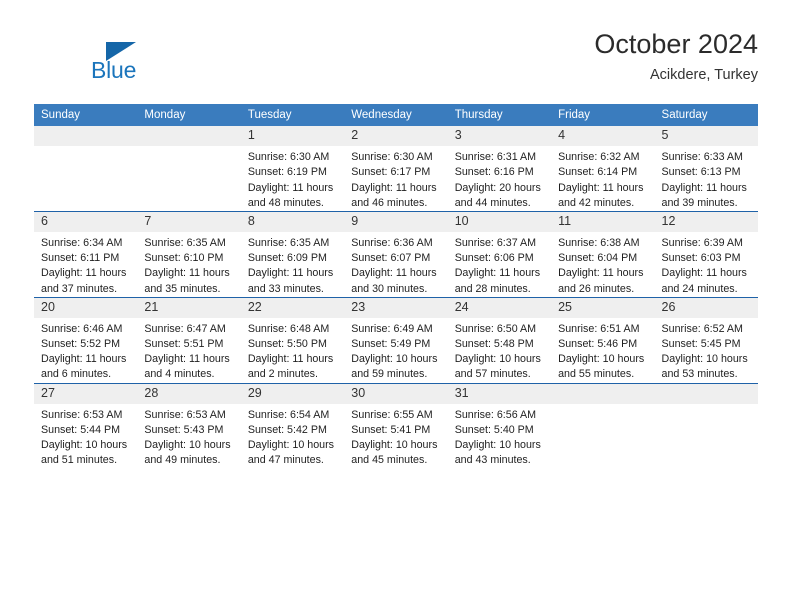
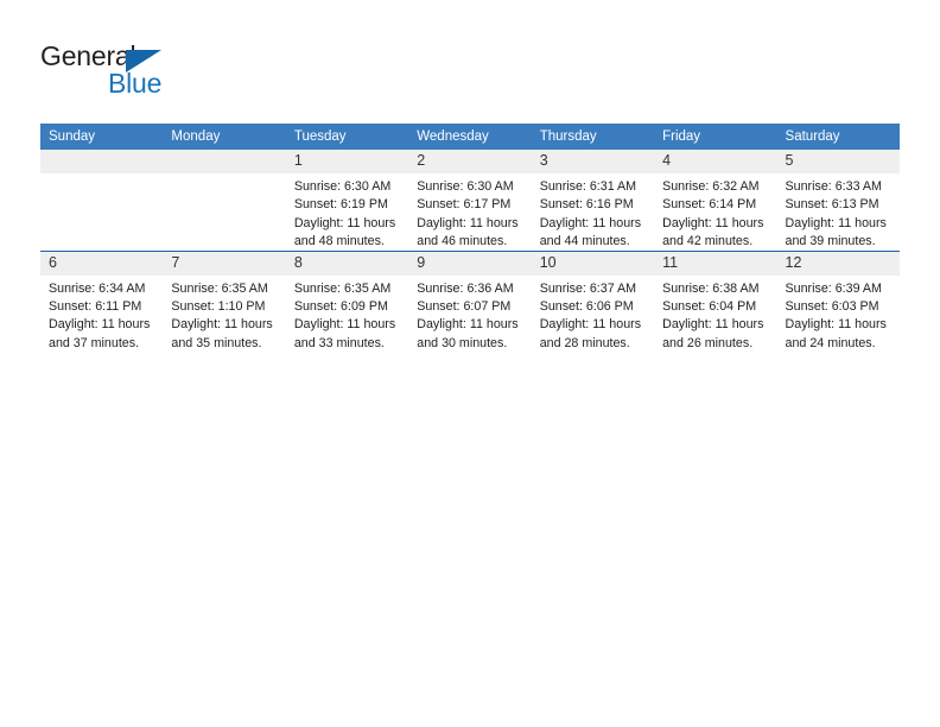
+ General
  Blue
- October 2024
- Acikdere, Turkey
  Sunday	Monday	Tuesday	Wednesday	Thursday	Friday	Saturday
- 		1Sunrise: 6:30 AMSunset: 6:19 PMDaylight: 11 hours and 48 minutes.	2Sunrise: 6:30 AMSunset: 6:17 PMDaylight: 11 hours and 46 minutes.	3Sunrise: 6:31 AMSunset: 6:16 PMDaylight: 20 hours and 44 minutes.	4Sunrise: 6:32 AMSunset: 6:14 PMDaylight: 11 hours and 42 minutes.	5Sunrise: 6:33 AMSunset: 6:13 PMDaylight: 11 hours and 39 minutes.
+ 		1Sunrise: 6:30 AMSunset: 6:19 PMDaylight: 11 hours and 48 minutes.	2Sunrise: 6:30 AMSunset: 6:17 PMDaylight: 11 hours and 46 minutes.	3Sunrise: 6:31 AMSunset: 6:16 PMDaylight: 11 hours and 44 minutes.	4Sunrise: 6:32 AMSunset: 6:14 PMDaylight: 11 hours and 42 minutes.	5Sunrise: 6:33 AMSunset: 6:13 PMDaylight: 11 hours and 39 minutes.
- 6Sunrise: 6:34 AMSunset: 6:11 PMDaylight: 11 hours and 37 minutes.	7Sunrise: 6:35 AMSunset: 6:10 PMDaylight: 11 hours and 35 minutes.	8Sunrise: 6:35 AMSunset: 6:09 PMDaylight: 11 hours and 33 minutes.	9Sunrise: 6:36 AMSunset: 6:07 PMDaylight: 11 hours and 30 minutes.	10Sunrise: 6:37 AMSunset: 6:06 PMDaylight: 11 hours and 28 minutes.	11Sunrise: 6:38 AMSunset: 6:04 PMDaylight: 11 hours and 26 minutes.	12Sunrise: 6:39 AMSunset: 6:03 PMDaylight: 11 hours and 24 minutes.
+ 6Sunrise: 6:34 AMSunset: 6:11 PMDaylight: 11 hours and 37 minutes.	7Sunrise: 6:35 AMSunset: 1:10 PMDaylight: 11 hours and 35 minutes.	8Sunrise: 6:35 AMSunset: 6:09 PMDaylight: 11 hours and 33 minutes.	9Sunrise: 6:36 AMSunset: 6:07 PMDaylight: 11 hours and 30 minutes.	10Sunrise: 6:37 AMSunset: 6:06 PMDaylight: 11 hours and 28 minutes.	11Sunrise: 6:38 AMSunset: 6:04 PMDaylight: 11 hours and 26 minutes.	12Sunrise: 6:39 AMSunset: 6:03 PMDaylight: 11 hours and 24 minutes.
- 20Sunrise: 6:46 AMSunset: 5:52 PMDaylight: 11 hours and 6 minutes.	21Sunrise: 6:47 AMSunset: 5:51 PMDaylight: 11 hours and 4 minutes.	22Sunrise: 6:48 AMSunset: 5:50 PMDaylight: 11 hours and 2 minutes.	23Sunrise: 6:49 AMSunset: 5:49 PMDaylight: 10 hours and 59 minutes.	24Sunrise: 6:50 AMSunset: 5:48 PMDaylight: 10 hours and 57 minutes.	25Sunrise: 6:51 AMSunset: 5:46 PMDaylight: 10 hours and 55 minutes.	26Sunrise: 6:52 AMSunset: 5:45 PMDaylight: 10 hours and 53 minutes.
- 27Sunrise: 6:53 AMSunset: 5:44 PMDaylight: 10 hours and 51 minutes.	28Sunrise: 6:53 AMSunset: 5:43 PMDaylight: 10 hours and 49 minutes.	29Sunrise: 6:54 AMSunset: 5:42 PMDaylight: 10 hours and 47 minutes.	30Sunrise: 6:55 AMSunset: 5:41 PMDaylight: 10 hours and 45 minutes.	31Sunrise: 6:56 AMSunset: 5:40 PMDaylight: 10 hours and 43 minutes.
